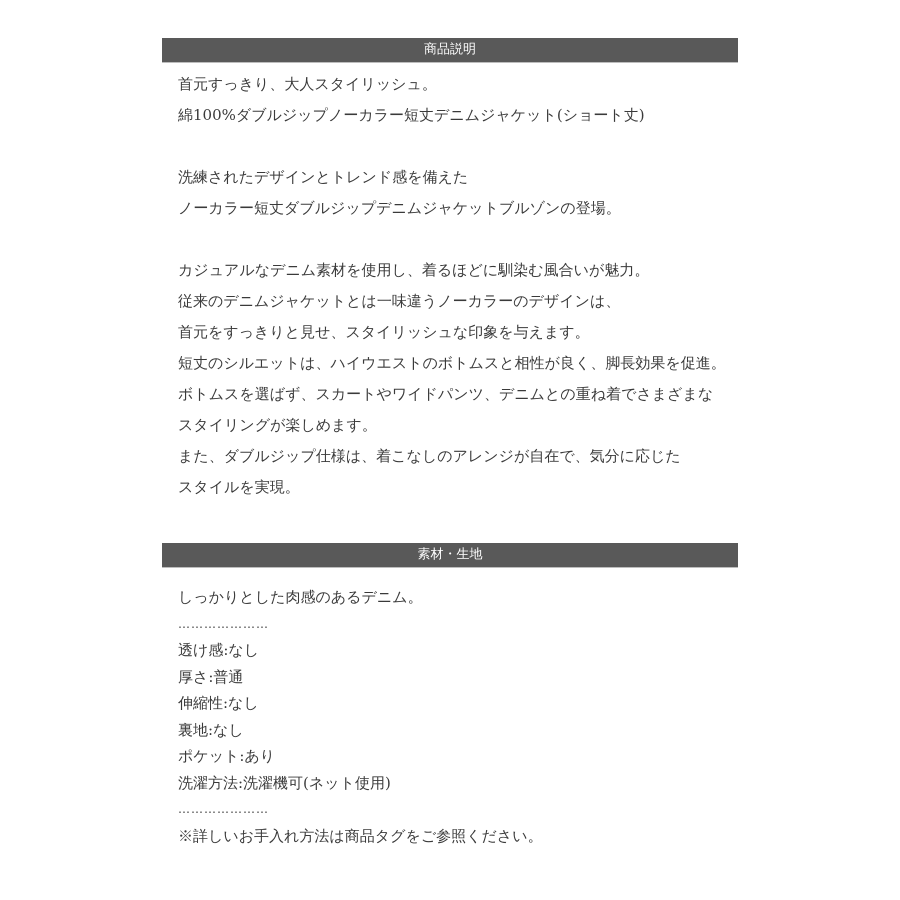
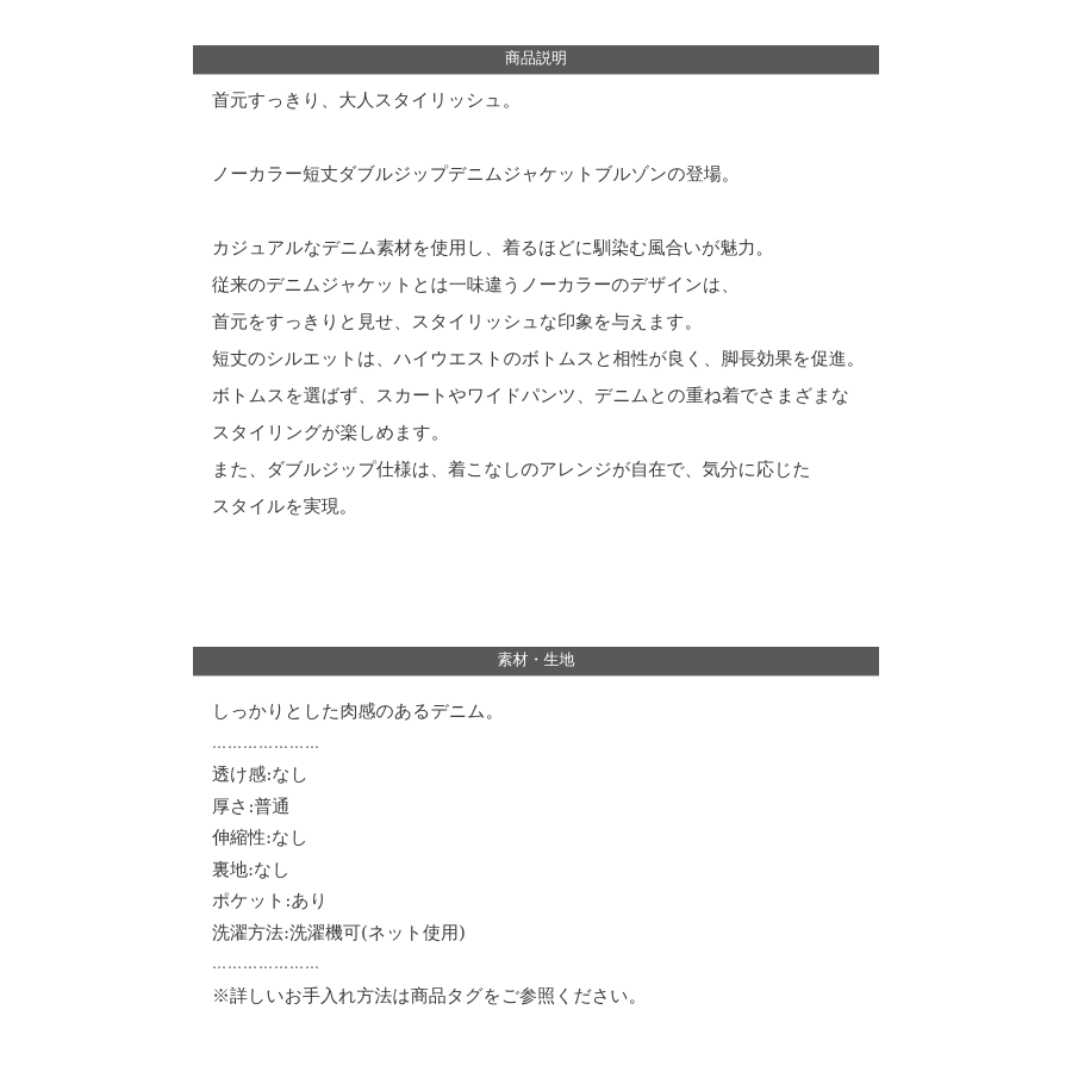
  商品説明
  首元すっきり、大人スタイリッシュ。
- 綿100%ダブルジップノーカラー短丈デニムジャケット(ショート丈)
- 洗練されたデザインとトレンド感を備えた
  ノーカラー短丈ダブルジップデニムジャケットブルゾンの登場。
  カジュアルなデニム素材を使用し、着るほどに馴染む風合いが魅力。
  従来のデニムジャケットとは一味違うノーカラーのデザインは、
  首元をすっきりと見せ、スタイリッシュな印象を与えます。
  短丈のシルエットは、ハイウエストのボトムスと相性が良く、脚長効果を促進。
  ボトムスを選ばず、スカートやワイドパンツ、デニムとの重ね着でさまざまな
  スタイリングが楽しめます。
  また、ダブルジップ仕様は、着こなしのアレンジが自在で、気分に応じた
  スタイルを実現。
  素材・生地
  しっかりとした肉感のあるデニム。
  …………………
  透け感:なし
  厚さ:普通
  伸縮性:なし
  裏地:なし
  ポケット:あり
  洗濯方法:洗濯機可(ネット使用)
  …………………
  ※詳しいお手入れ方法は商品タグをご参照ください。
